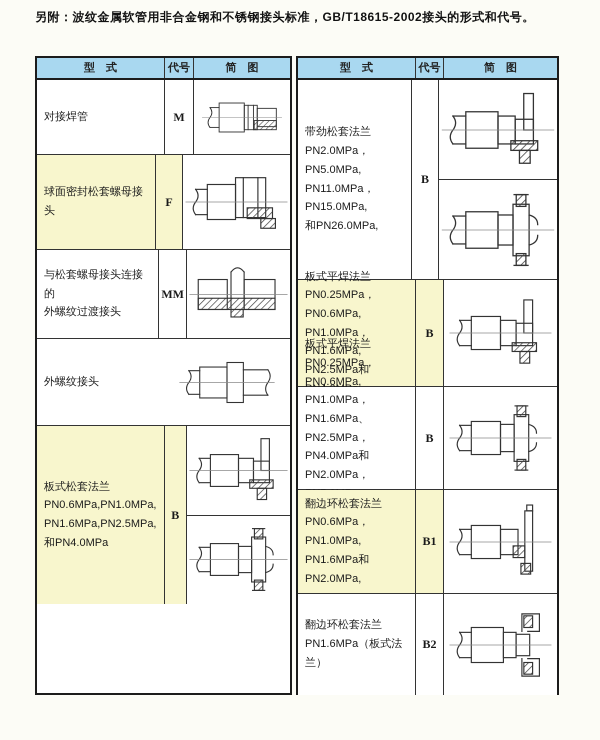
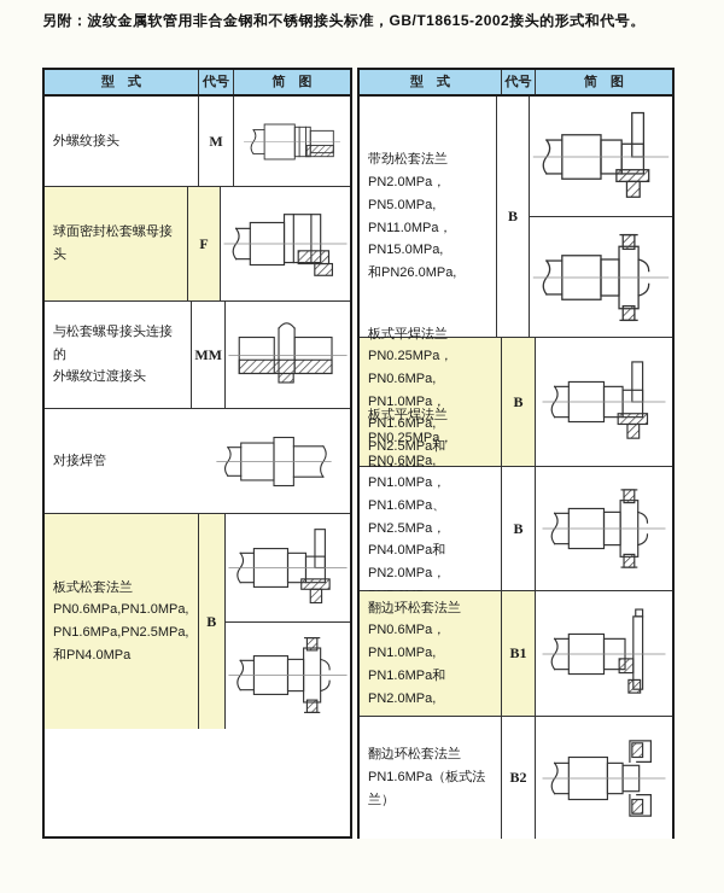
  另附：波纹金属软管用非合金钢和不锈钢接头标准，GB/T18615-2002接头的形式和代号。
  型 式
  代号
  简 图
- 对接焊管
+ 外螺纹接头
  M
  球面密封松套螺母接头
  F
  与松套螺母接头连接的
  外螺纹过渡接头
  MM
- 外螺纹接头
+ 对接焊管
  板式松套法兰
  PN0.6MPa,PN1.0MPa,
  PN1.6MPa,PN2.5MPa,
  和PN4.0MPa
  B
  型 式
  代号
  简 图
  带劲松套法兰
  PN2.0MPa， PN5.0MPa,
  PN11.0MPa， PN15.0MPa,
  和PN26.0MPa,
  B
  板式平焊法兰
  PN0.25MPa， PN0.6MPa,
  PN1.0MPa， PN1.6MPa,
  B
  板式平焊法兰
  PN0.25MPa， PN0.6MPa,
  PN1.0MPa， PN1.6MPa、
  PN2.5MPa， PN4.0MPa和
  B
  翻边环松套法兰
  PN0.6MPa， PN1.0MPa,
  PN1.6MPa和PN2.0MPa,
  B1
  翻边环松套法兰
  PN1.6MPa（板式法兰）
  B2
